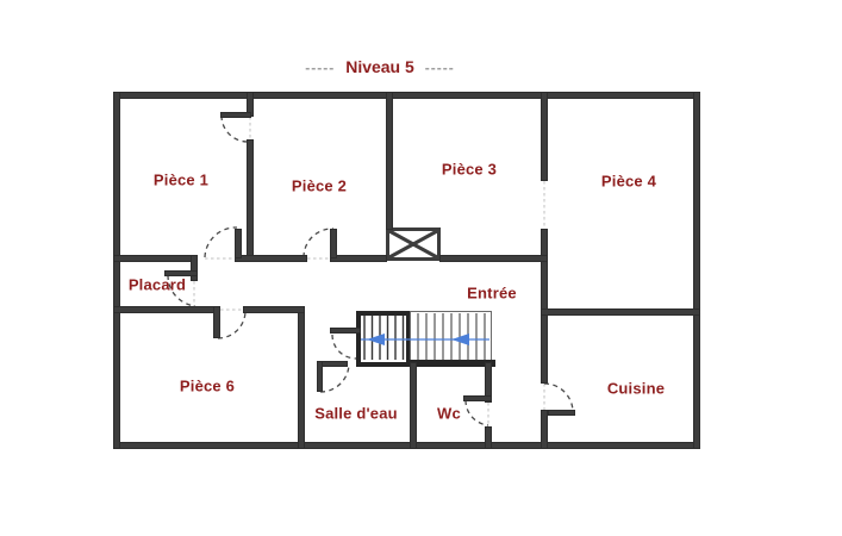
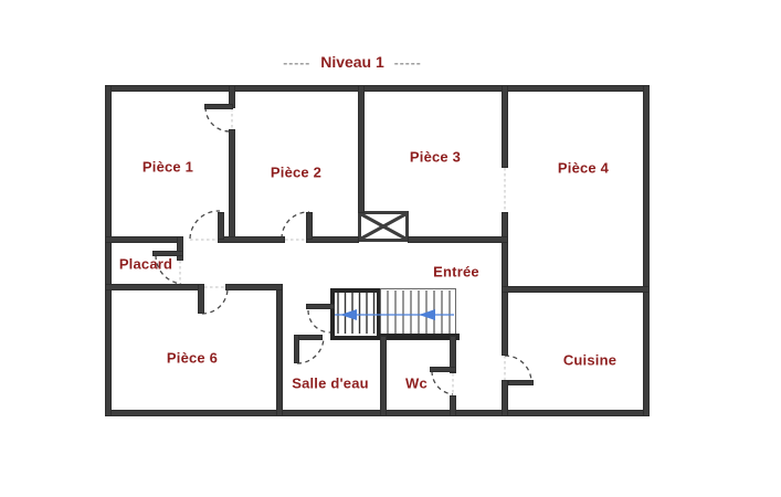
- ----- Niveau 5 -----
+ ----- Niveau 1 -----
  Pièce 1
  Pièce 2
  Pièce 3
  Pièce 4
  Placard
  Entrée
  Pièce 6
  Salle d'eau
  Wc
  Cuisine
